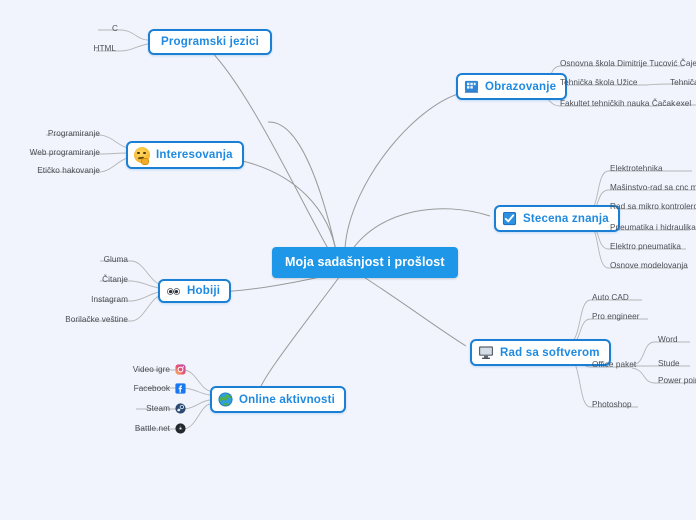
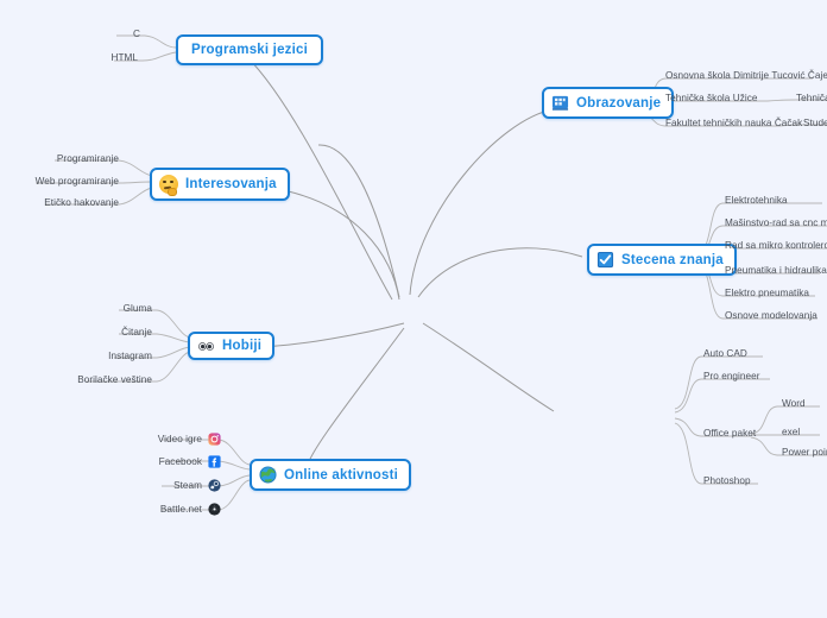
- Moja sadašnjost i prošlost
  Programski jezici
  C
  HTML
  Obrazovanje
  Osnovna škola Dimitrije Tucović Čaje
  Tehnička škola Užice
  Fakultet tehničkih nauka Čačak
- exel
+ Stude
  Interesovanja
  Programiranje
  Web programiranje
  Etičko hakovanje
  Stecena znanja
  Elektrotehnika
  Mašinstvo-rad sa cnc m
  Rad sa mikro kontroler
  Pneumatika i hidraulika
  Elektro pneumatika
  Osnove modelovanja
  Hobiji
  Gluma
  Čitanje
  Instagram
  Borilačke veštine
- Rad sa softverom
  Auto CAD
  Pro engineer
  Office paket
  Photoshop
  Word
- Stude
+ exel
  Power poi
  Online aktivnosti
  Video igre
  Facebook
  Steam
  Battle.net
